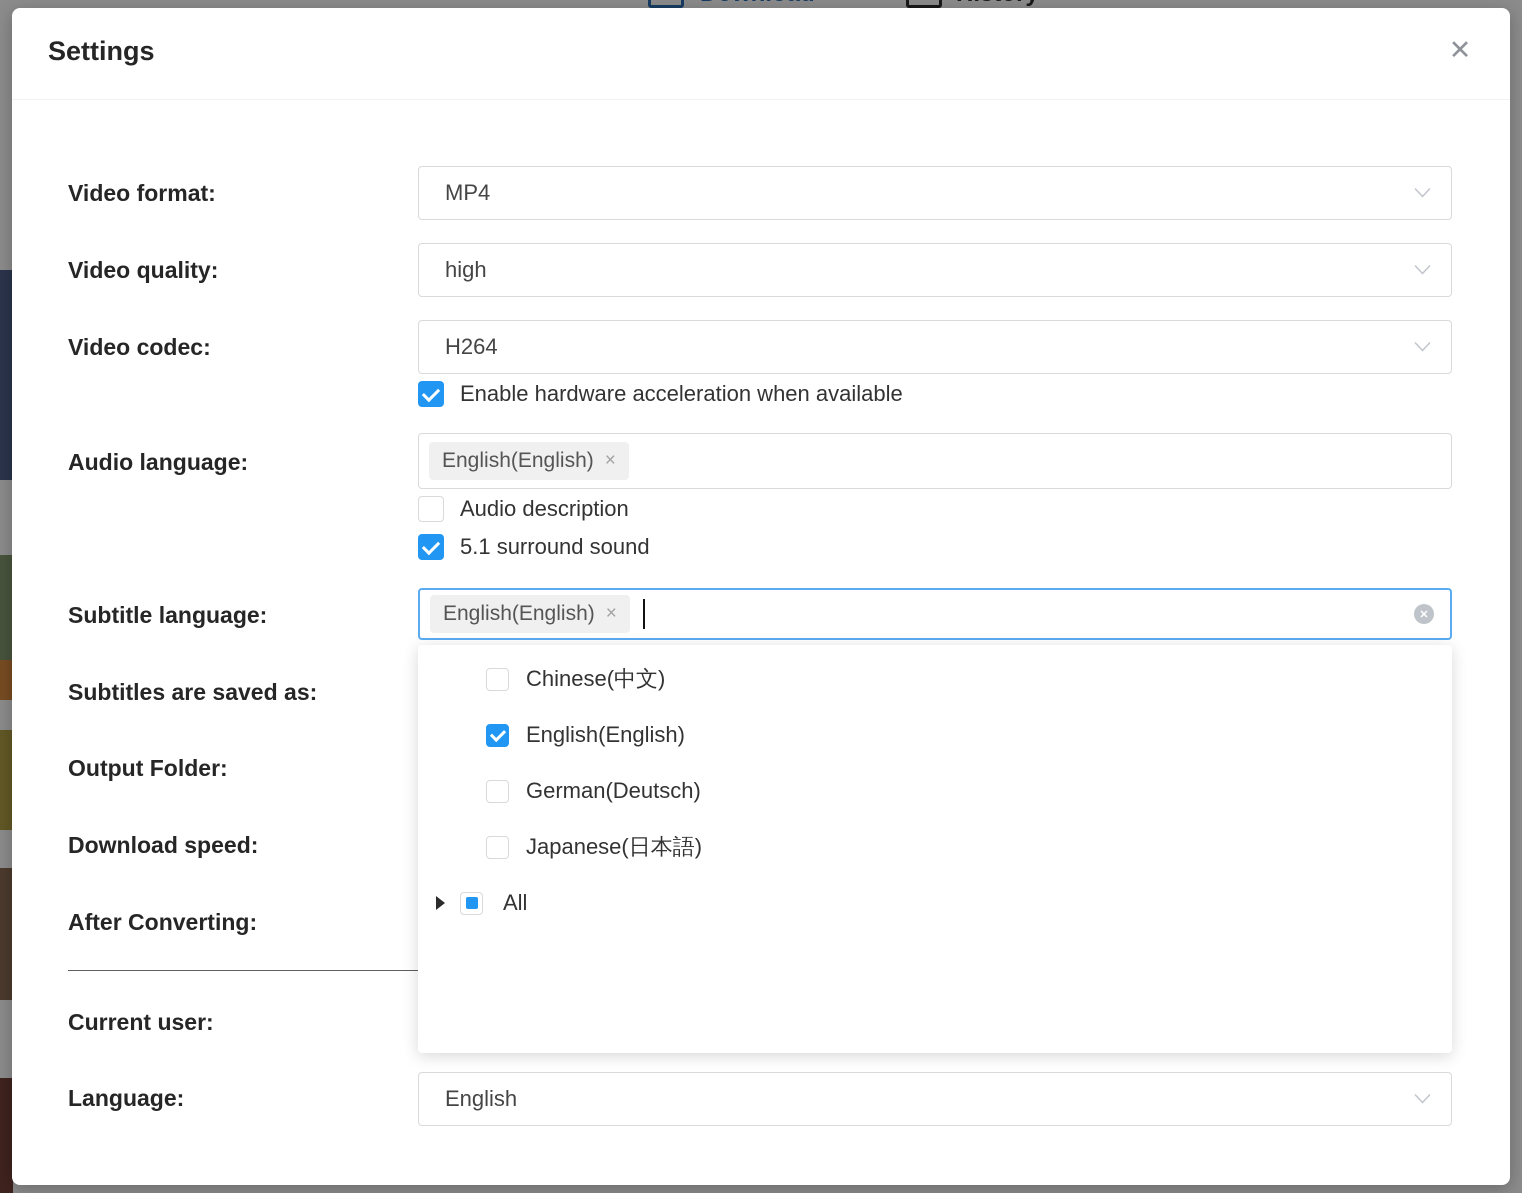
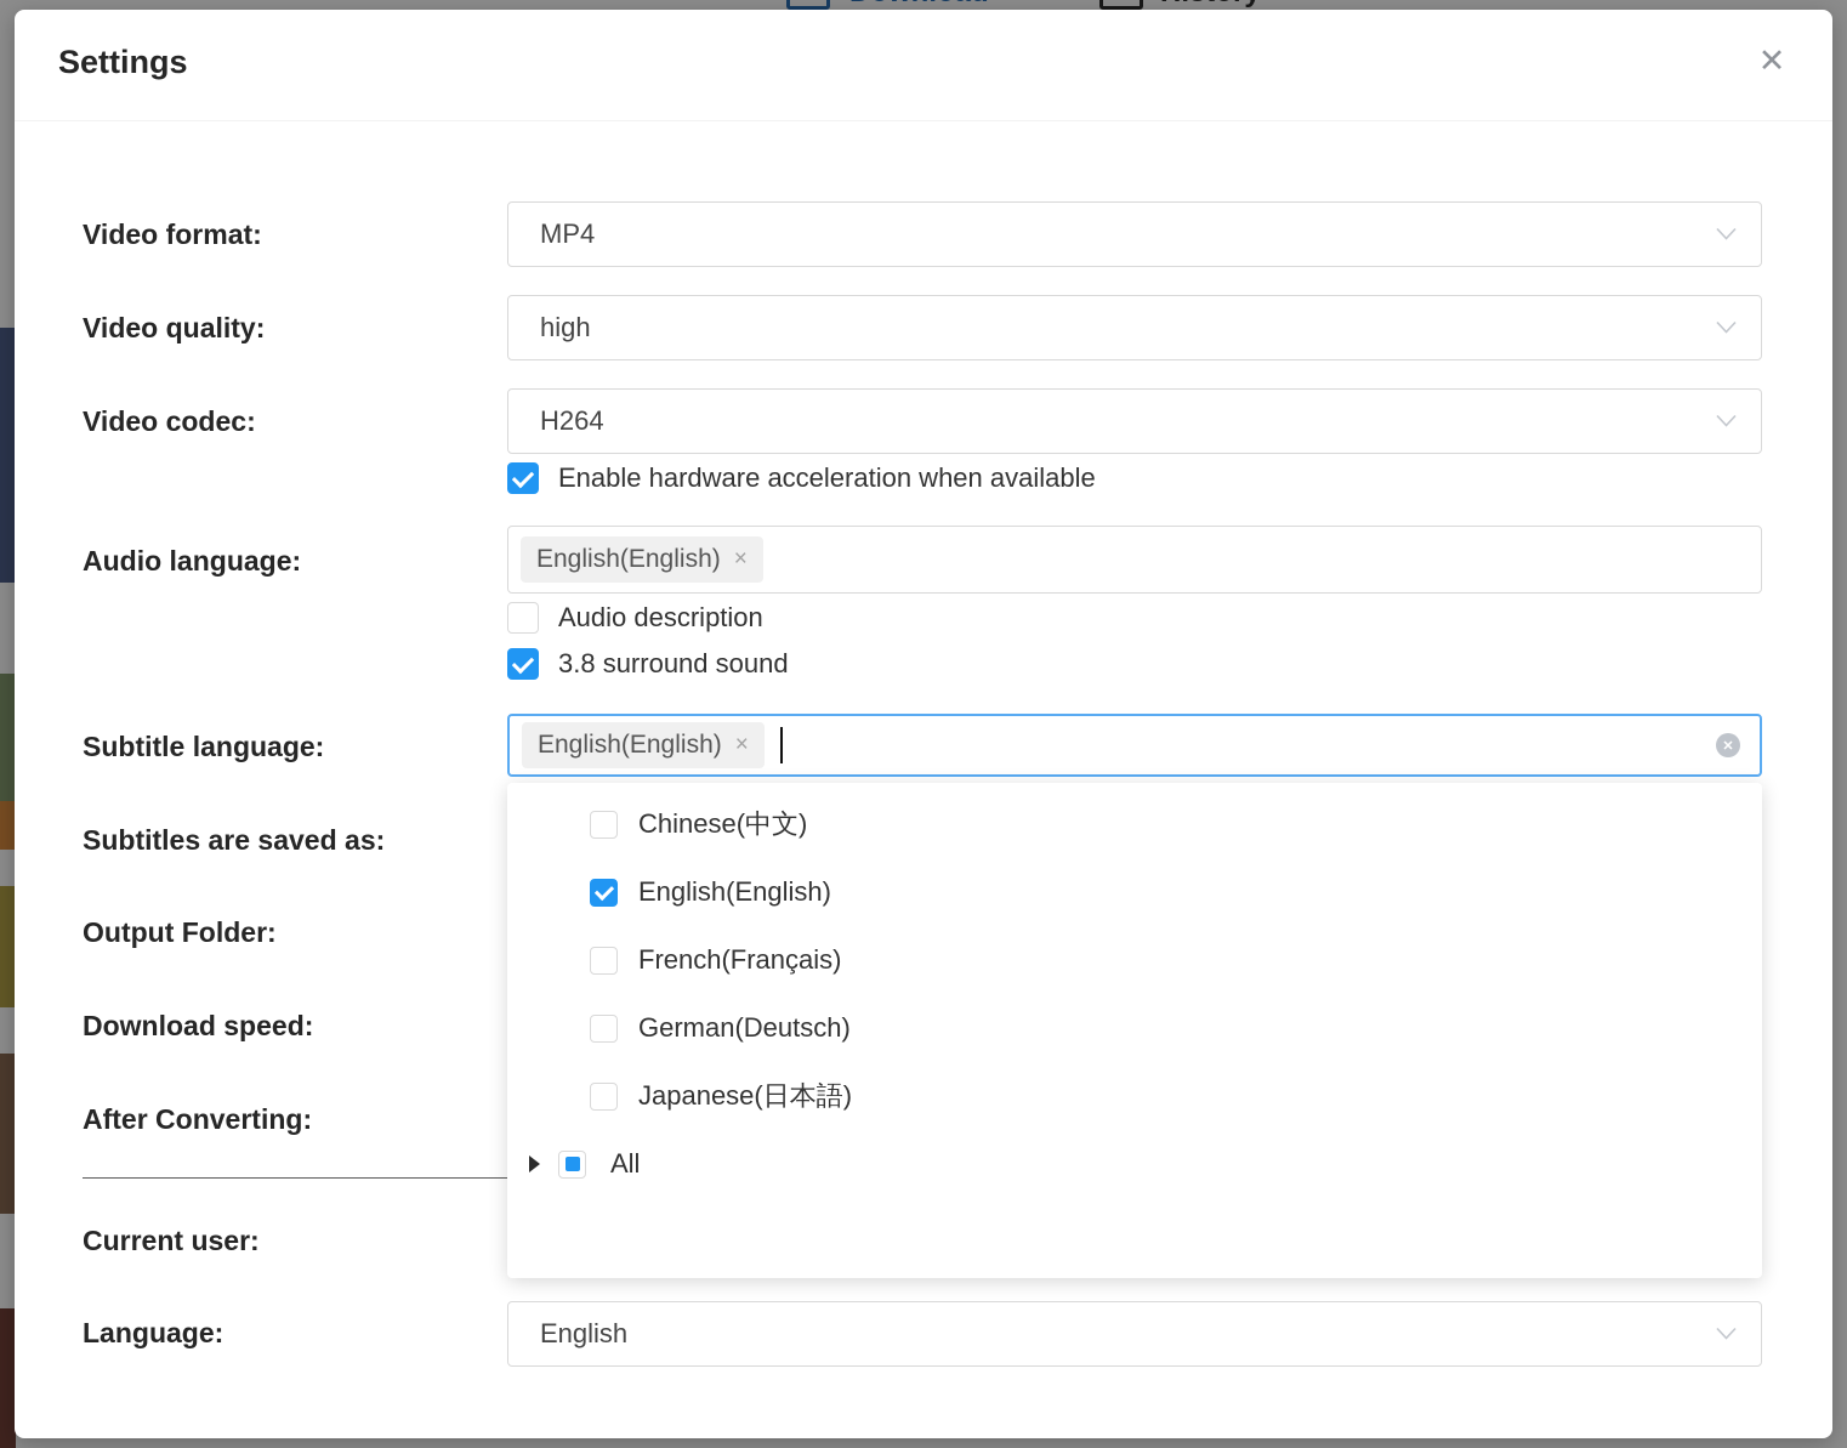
  Settings
  ✕
  Video format:
  Video quality:
  Video codec:
  Audio language:
  Subtitle language:
  Subtitles are saved as:
  Output Folder:
  Download speed:
  After Converting:
  Current user:
  Language:
  MP4
  high
  H264
  Enable hardware acceleration when available
  English(English)
  ×
  Audio description
- 5.1 surround sound
+ 3.8 surround sound
  English(English)
  ×
  ✕
  English
  Chinese(中文)
  English(English)
+ French(Français)
  German(Deutsch)
  Japanese(日本語)
  All
